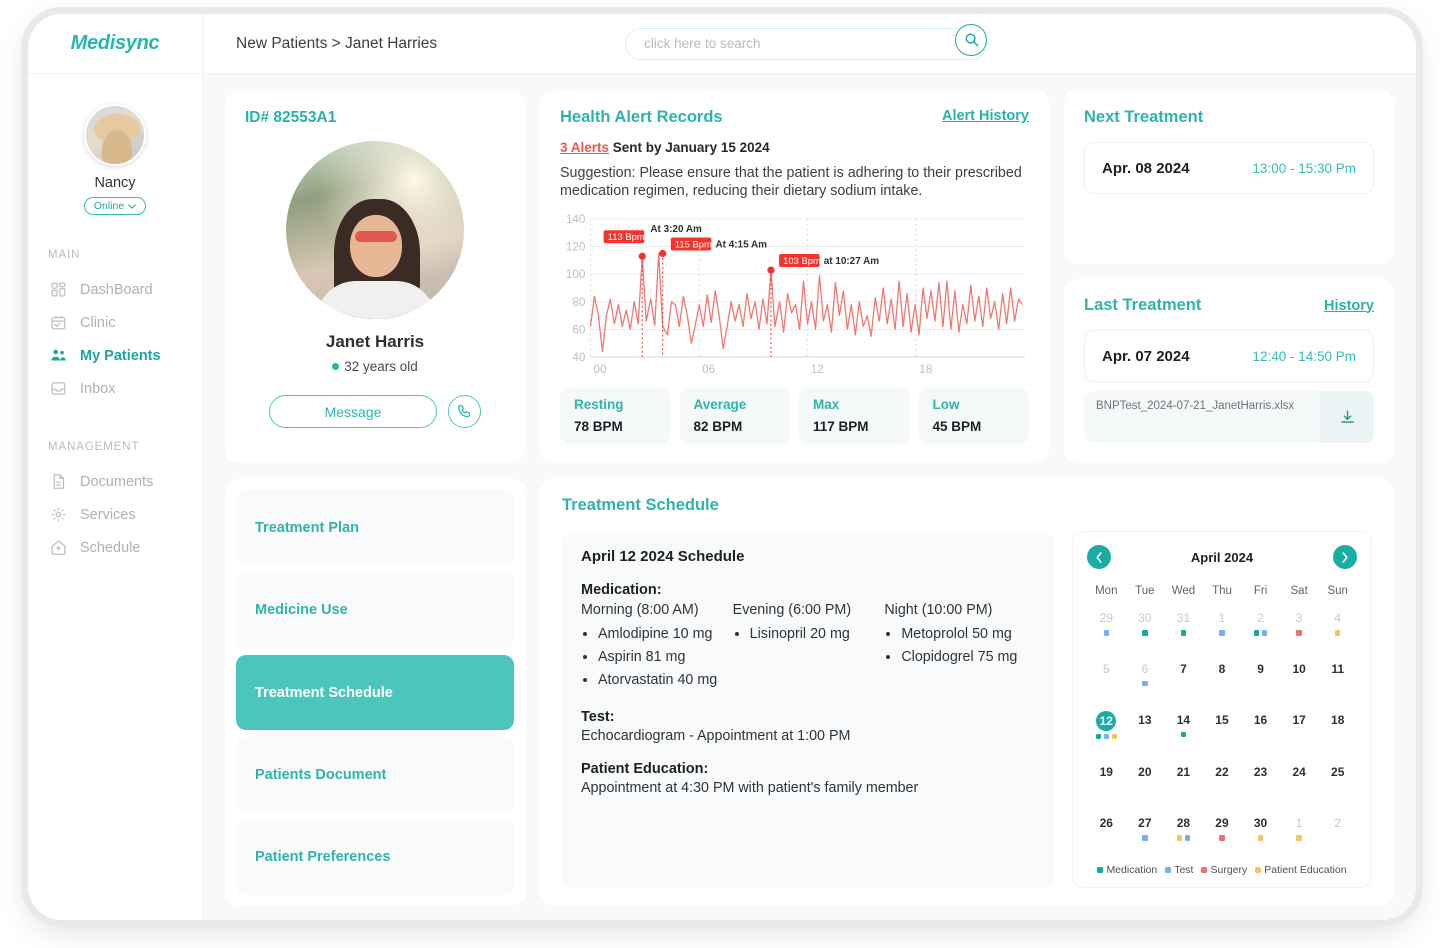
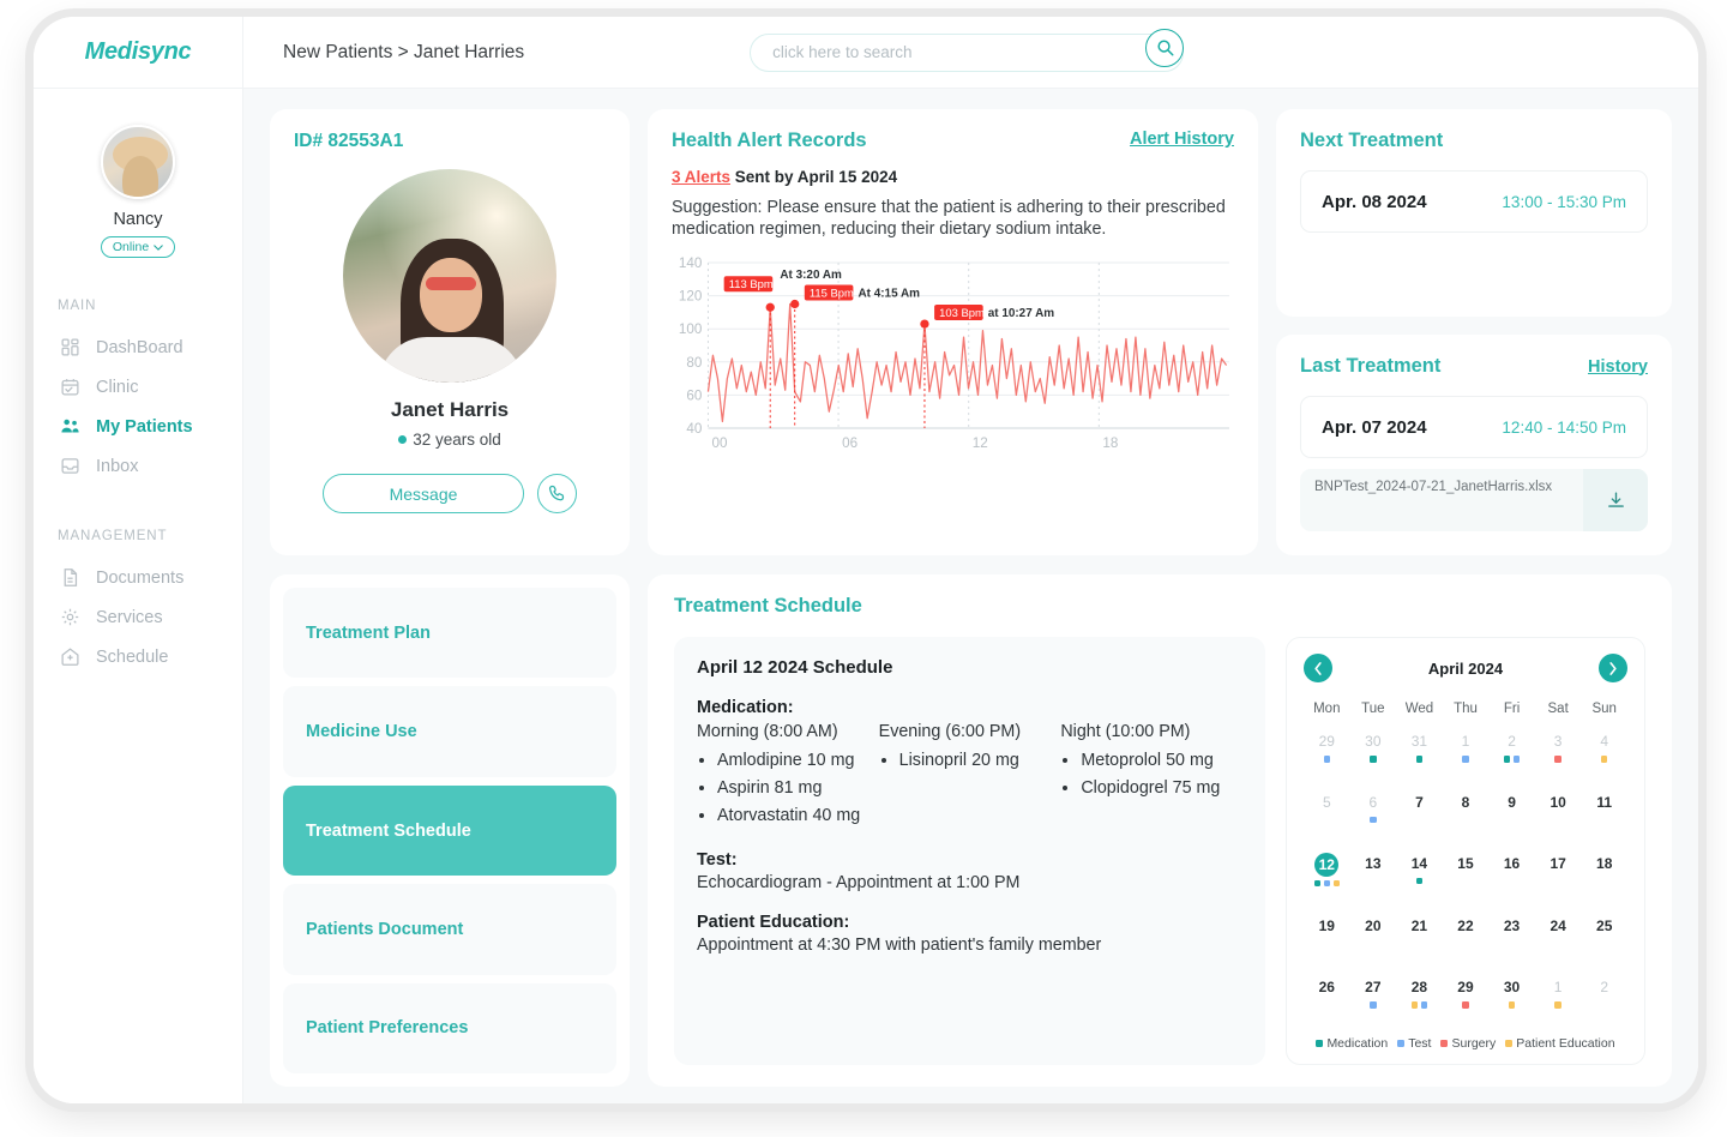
  Medisync
  New Patients > Janet Harries
  click here to search
  Nancy
  Online
  MAIN
  DashBoard
  Clinic
  My Patients
  Inbox
  MANAGEMENT
  Documents
  Services
  Schedule
  ID# 82553A1
  Janet Harris
  32 years old
  Message
  Health Alert Records
  Alert History
- 3 Alerts Sent by January 15 2024
+ 3 Alerts Sent by April 15 2024
  Suggestion: Please ensure that the patient is adhering to their prescribed medication regimen, reducing their dietary sodium intake.
  40
  60
  80
  100
  120
  140
  00
  06
  12
  18
  113 Bpm
  At 3:20 Am
  115 Bpm
  At 4:15 Am
  103 Bpm
  at 10:27 Am
- Resting
- 78 BPM
- Average
- 82 BPM
- Max
- 117 BPM
- Low
- 45 BPM
  Next Treatment
  Apr. 08 2024
  13:00 - 15:30 Pm
  Last Treatment
  History
  Apr. 07 2024
  12:40 - 14:50 Pm
  BNPTest_2024-07-21_JanetHarris.xlsx
  Treatment Plan
  Medicine Use
  Treatment Schedule
  Patients Document
  Patient Preferences
  Treatment Schedule
  April 12 2024 Schedule
  Medication:
  Morning (8:00 AM)
  Amlodipine 10 mg
  Aspirin 81 mg
  Atorvastatin 40 mg
  Evening (6:00 PM)
  Lisinopril 20 mg
  Night (10:00 PM)
  Metoprolol 50 mg
  Clopidogrel 75 mg
  Test:
  Echocardiogram - Appointment at 1:00 PM
  Patient Education:
  Appointment at 4:30 PM with patient's family member
  April 2024
  Mon
  Tue
  Wed
  Thu
  Fri
  Sat
  Sun
  29
  30
  31
  1
  2
  3
  4
  5
  6
  7
  8
  9
  10
  11
  12
  13
  14
  15
  16
  17
  18
  19
  20
  21
  22
  23
  24
  25
  26
  27
  28
  29
  30
  1
  2
  Medication
  Test
  Surgery
  Patient Education
